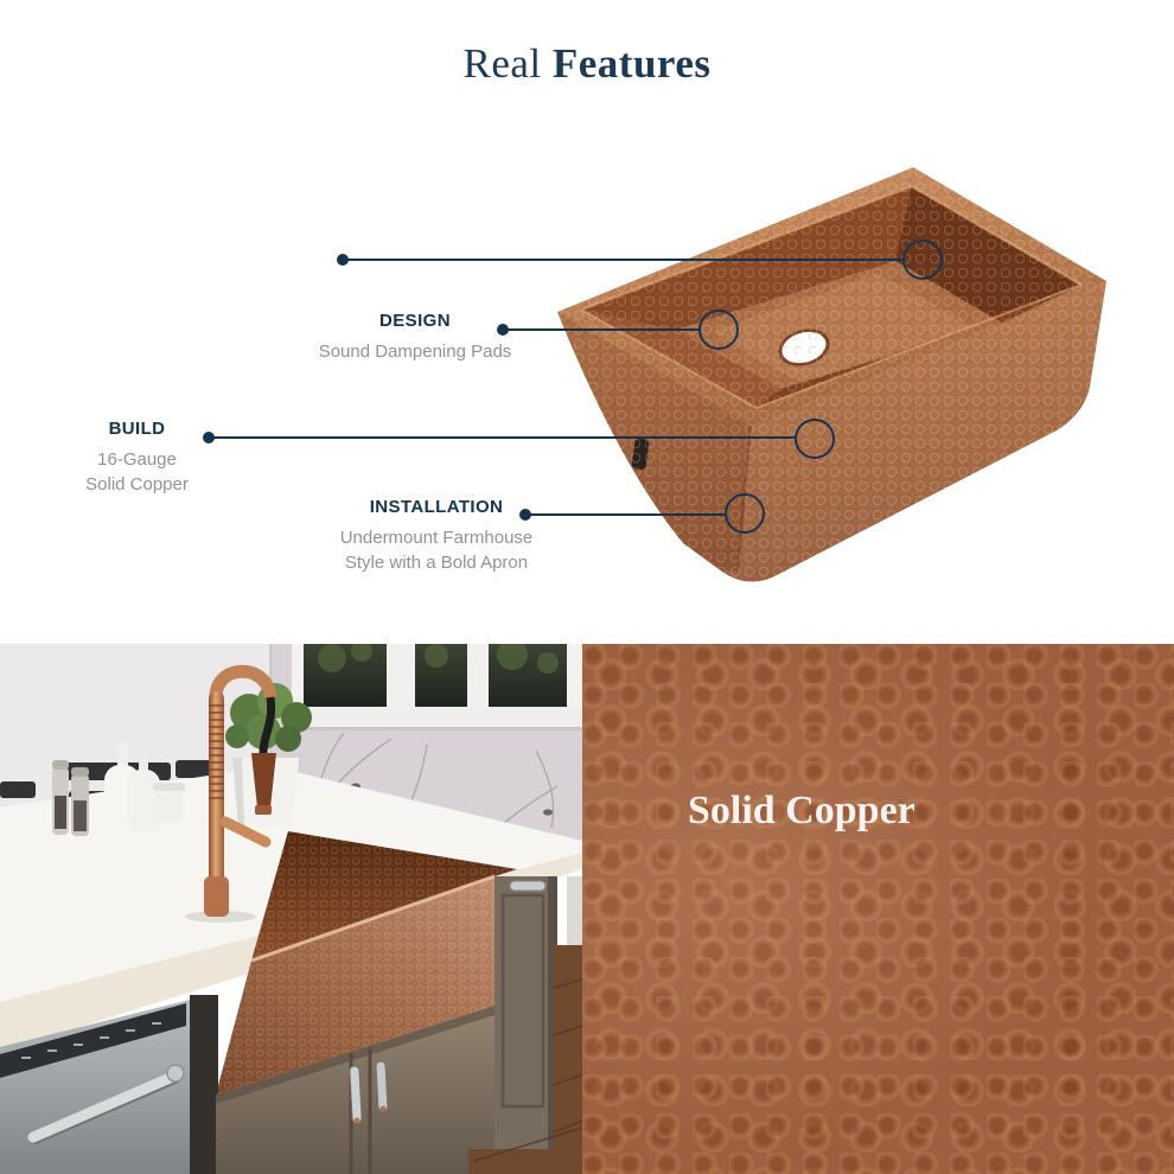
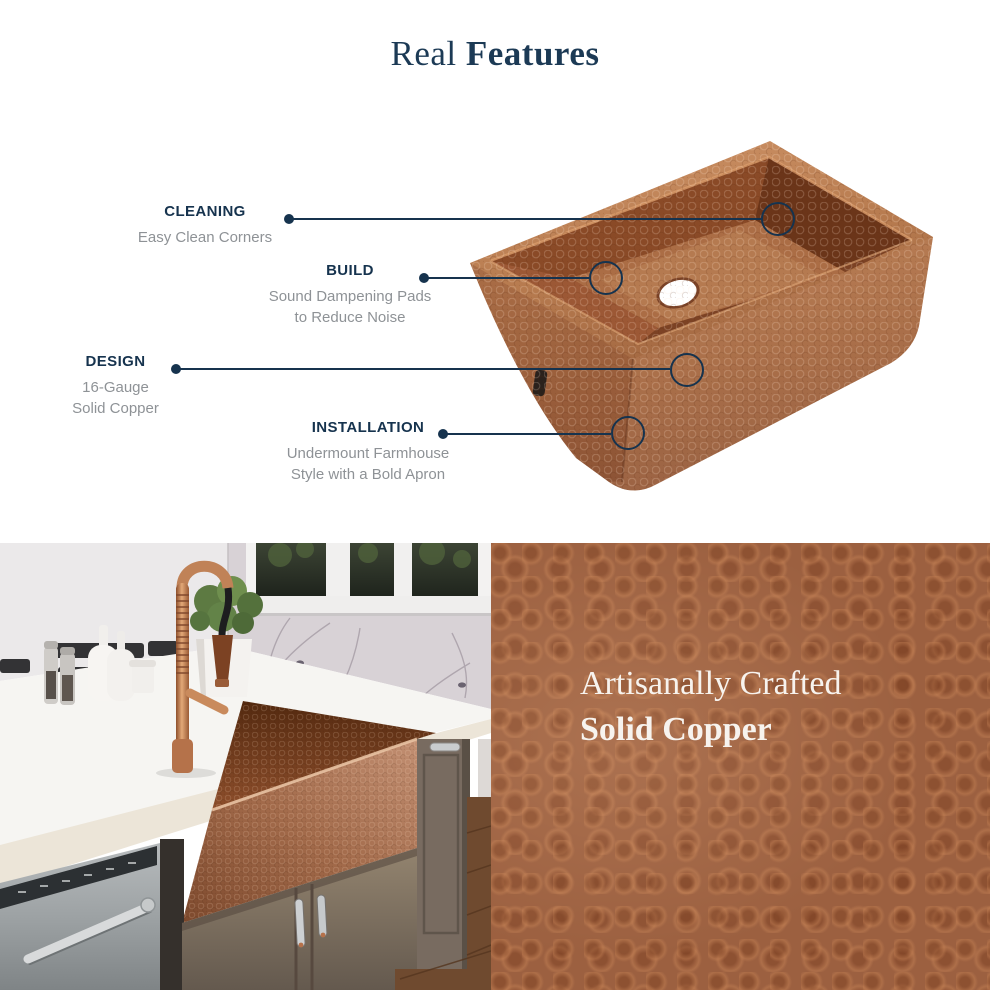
  Real Features
+ CLEANING
+ Easy Clean Corners
- DESIGN
+ BUILD
  Sound Dampening Pads
+ to Reduce Noise
- BUILD
+ DESIGN
  16-Gauge
  Solid Copper
  INSTALLATION
  Undermount Farmhouse
  Style with a Bold Apron
+ Artisanally Crafted
  Solid Copper
